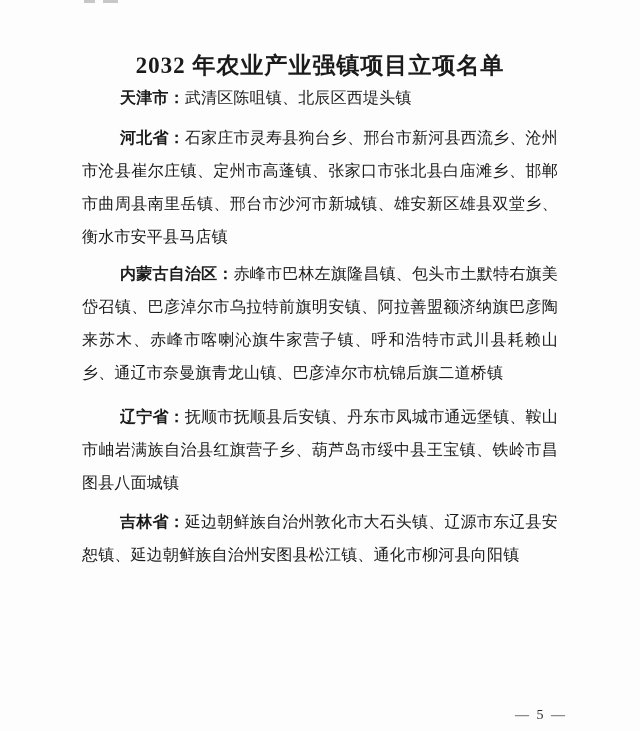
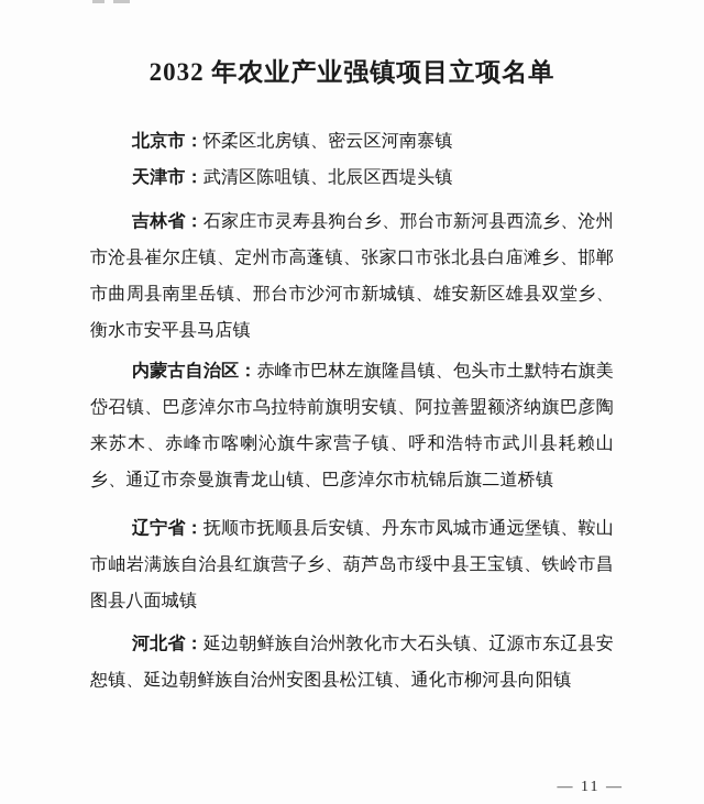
  2032 年农业产业强镇项目立项名单
+ 北京市：怀柔区北房镇、密云区河南寨镇
  天津市：武清区陈咀镇、北辰区西堤头镇
- 河北省：石家庄市灵寿县狗台乡、邢台市新河县西流乡、沧州市沧县崔尔庄镇、定州市高蓬镇、张家口市张北县白庙滩乡、邯郸市曲周县南里岳镇、邢台市沙河市新城镇、雄安新区雄县双堂乡、衡水市安平县马店镇
+ 吉林省：石家庄市灵寿县狗台乡、邢台市新河县西流乡、沧州市沧县崔尔庄镇、定州市高蓬镇、张家口市张北县白庙滩乡、邯郸市曲周县南里岳镇、邢台市沙河市新城镇、雄安新区雄县双堂乡、衡水市安平县马店镇
  内蒙古自治区：赤峰市巴林左旗隆昌镇、包头市土默特右旗美岱召镇、巴彦淖尔市乌拉特前旗明安镇、阿拉善盟额济纳旗巴彦陶来苏木、赤峰市喀喇沁旗牛家营子镇、呼和浩特市武川县耗赖山乡、通辽市奈曼旗青龙山镇、巴彦淖尔市杭锦后旗二道桥镇
  辽宁省：抚顺市抚顺县后安镇、丹东市凤城市通远堡镇、鞍山市岫岩满族自治县红旗营子乡、葫芦岛市绥中县王宝镇、铁岭市昌图县八面城镇
- 吉林省：延边朝鲜族自治州敦化市大石头镇、辽源市东辽县安恕镇、延边朝鲜族自治州安图县松江镇、通化市柳河县向阳镇
+ 河北省：延边朝鲜族自治州敦化市大石头镇、辽源市东辽县安恕镇、延边朝鲜族自治州安图县松江镇、通化市柳河县向阳镇
- — 5 —
+ — 11 —
